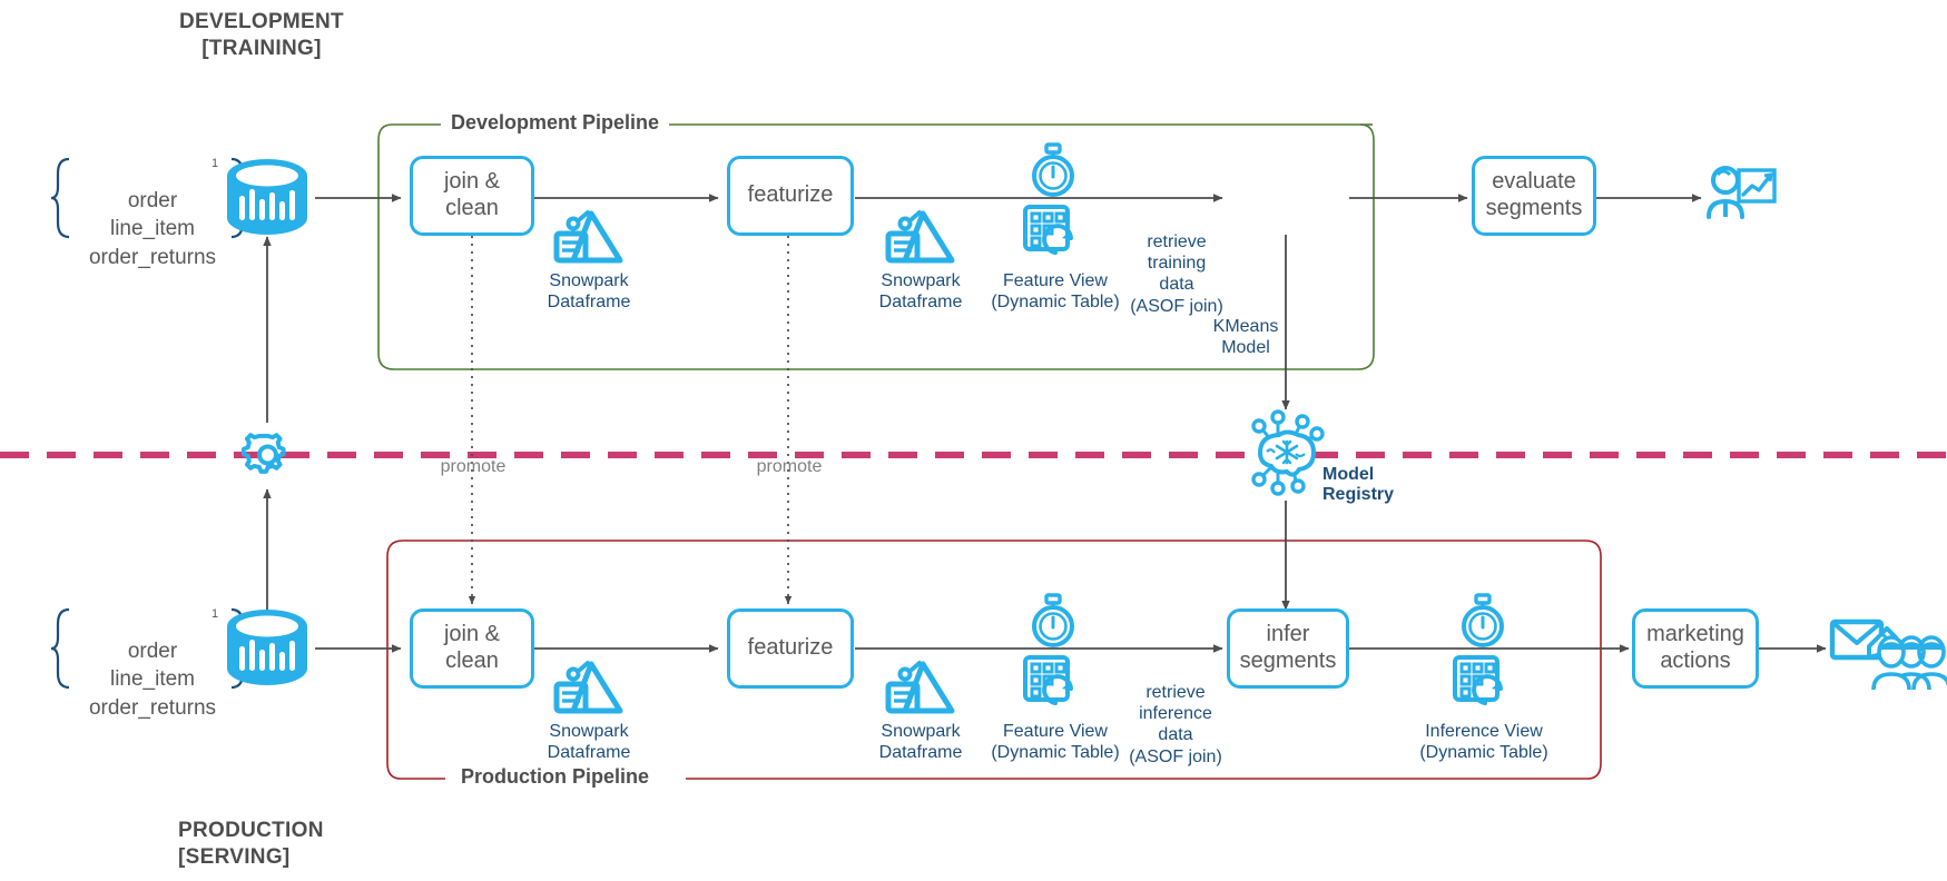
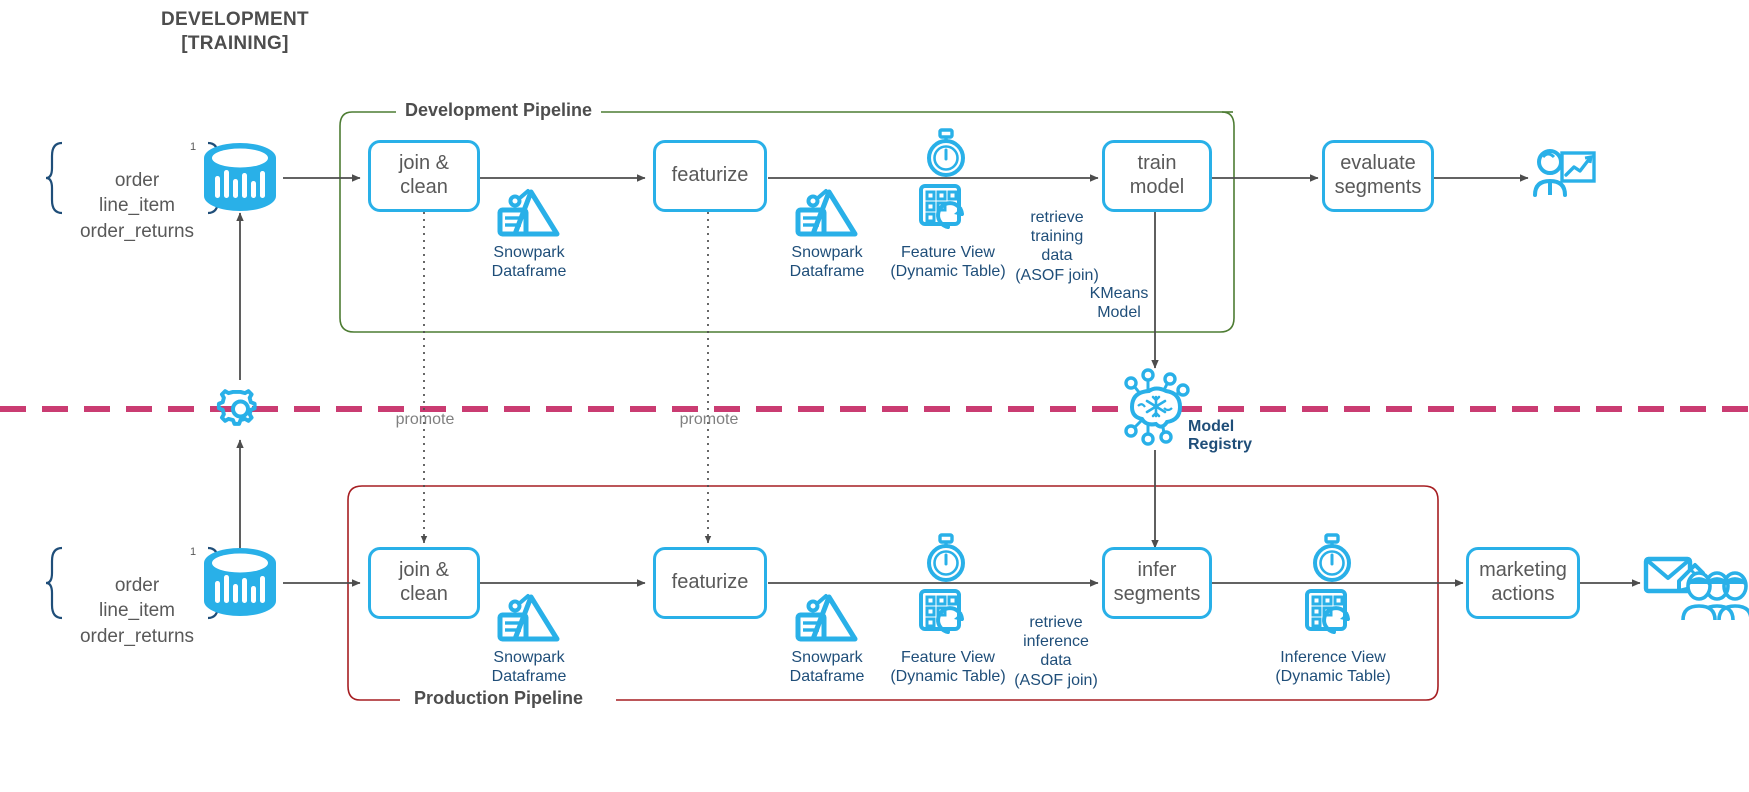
  DEVELOPMENT
  [TRAINING]
- PRODUCTION
- [SERVING]
  Development Pipeline
  Production Pipeline
  order
  line_item
  order_returns
  1
  join &
  clean
  featurize
+ train
+ model
  evaluate
  segments
  Snowpark
  Dataframe
  Snowpark
  Dataframe
  Feature View
  (Dynamic Table)
  retrieve
  training
  data
  (ASOF join)
  KMeans
  Model
  promote
  promote
  Model
  Registry
  order
  line_item
  order_returns
  1
  join &
  clean
  featurize
  infer
  segments
  marketing
  actions
  Snowpark
  Dataframe
  Snowpark
  Dataframe
  Feature View
  (Dynamic Table)
  retrieve
  inference
  data
  (ASOF join)
  Inference View
  (Dynamic Table)
